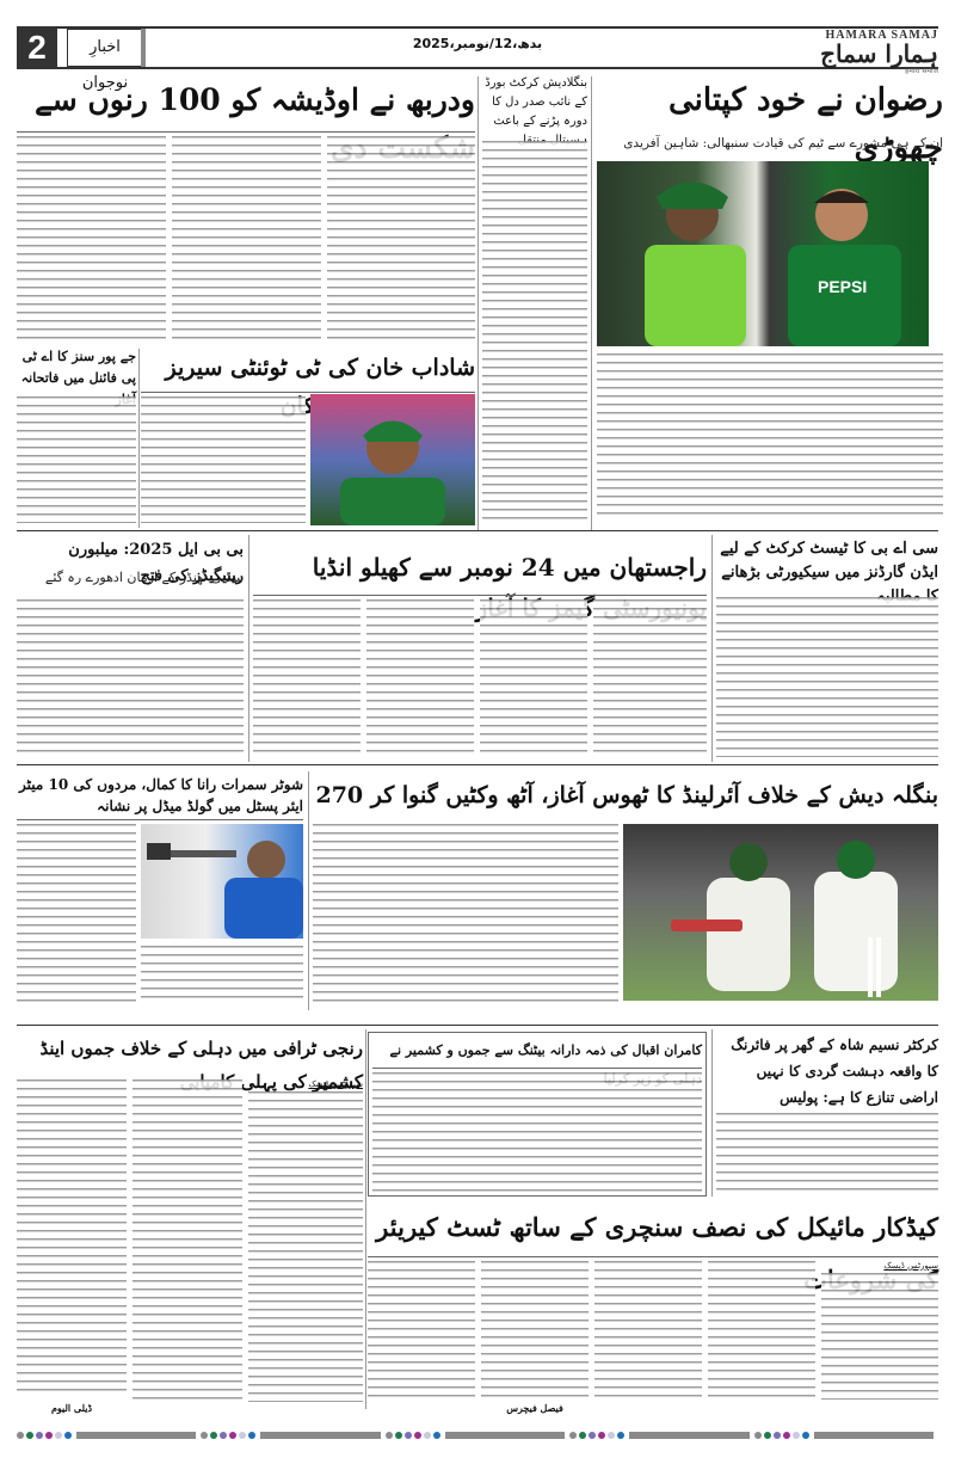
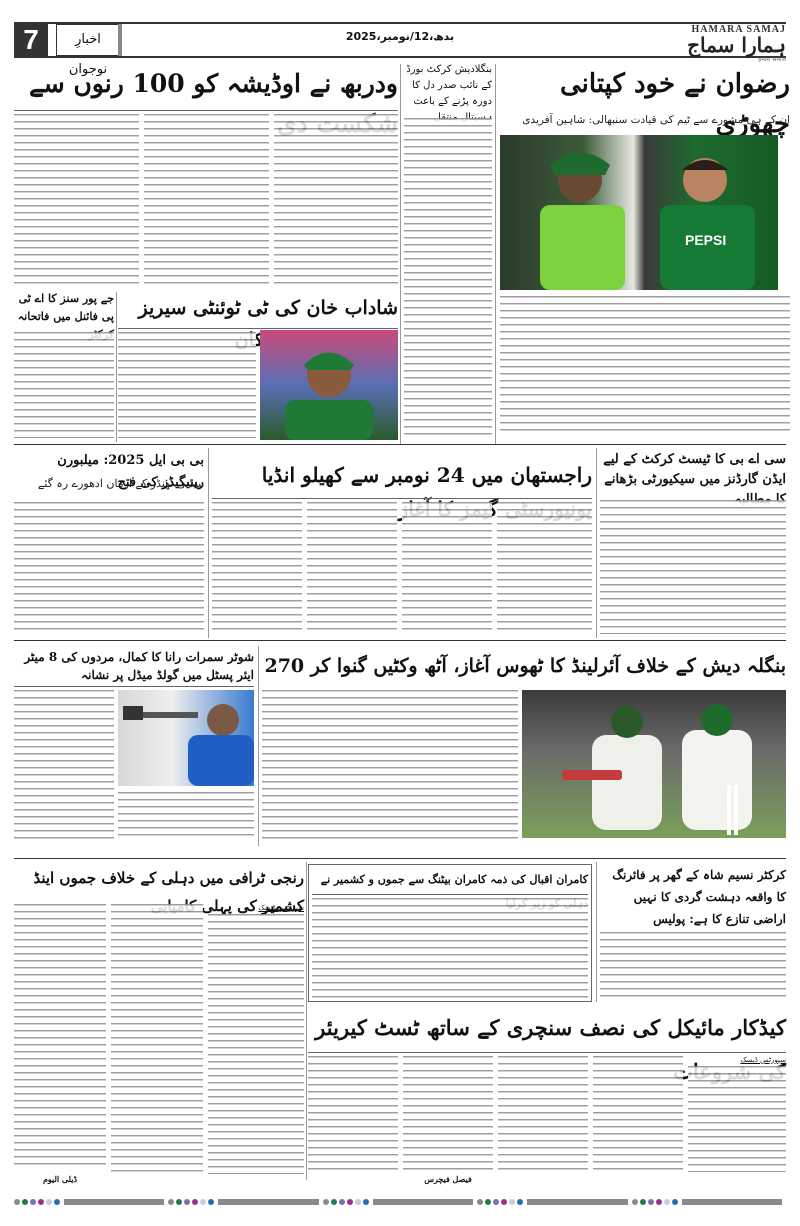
- 2
+ 7
  اخبارِ نوجوان
  بدھ،12/نومبر،2025
  HAMARA SAMAJ
  ہمارا سماج
  رضوان نے خود کپتانی چھوڑی
  ان کے ہی مشورے سے ٹیم کی قیادت سنبھالی: شاہین آفریدی
  PEPSI
  بنگلادیش کرکٹ بورڈ کے نائب صدر دل کا دورہ پڑنے کے باعث ہسپتال منتقل
  ودربھ نے اوڈیشہ کو 100 رنوں سے شکست دی
- جے پور سنز کا اے ٹی پی فائنل میں فاتحانہ آغاز
+ جے پور سنز کا اے ٹی پی فائنل میں فاتحانہ کرکٹر
  سی اے بی کا ٹیسٹ کرکٹ کے لیے ایڈن گارڈنز میں سیکیورٹی بڑھانے کا مطالبہ
  راجستھان میں 24 نومبر سے کھیلو انڈیا یونیورسٹی گیمز کا آغاز
  بی بی ایل 2025: میلبورن رینیگیڈز کی فتح
  سڈنی تھنڈر کے ارمان ادھورے رہ گئے
  بنگلہ دیش کے خلاف آئرلینڈ کا ٹھوس آغاز، آٹھ وکٹیں گنوا کر 270
- شوٹر سمرات رانا کا کمال، مردوں کی 10 میٹر ایئر پسٹل میں گولڈ میڈل پر نشانہ
+ شوٹر سمرات رانا کا کمال، مردوں کی 8 میٹر ایئر پسٹل میں گولڈ میڈل پر نشانہ
  کرکٹر نسیم شاہ کے گھر پر فائرنگ کا واقعہ دہشت گردی کا نہیں اراضی تنازع کا ہے: پولیس
- کامران اقبال کی ذمہ دارانہ بیٹنگ سے جموں و کشمیر نے دہلی کو زیر کرلیا
+ کامران اقبال کی ذمہ کامران بیٹنگ سے جموں و کشمیر نے دہلی کو زیر کرلیا
  رنجی ٹرافی میں دہلی کے خلاف جموں اینڈ کشمیر کی پہلی کامیابی
  سپورٹس ڈیسک
  ڈیلی الیوم
  کیڈکار مائیکل کی نصف سنچری کے ساتھ ٹسٹ کیریئر کی شروعات
  سپورٹس ڈیسک
  فیصل فیچرس
